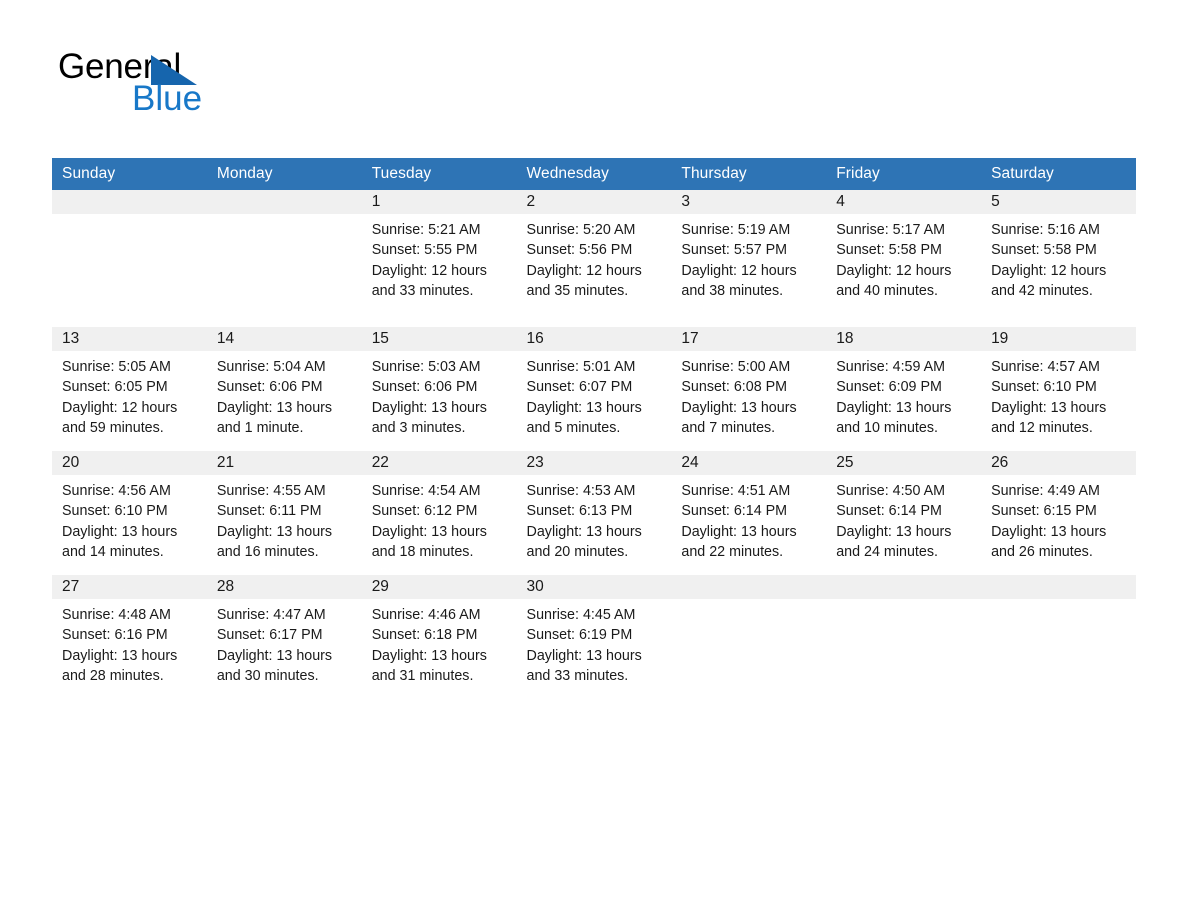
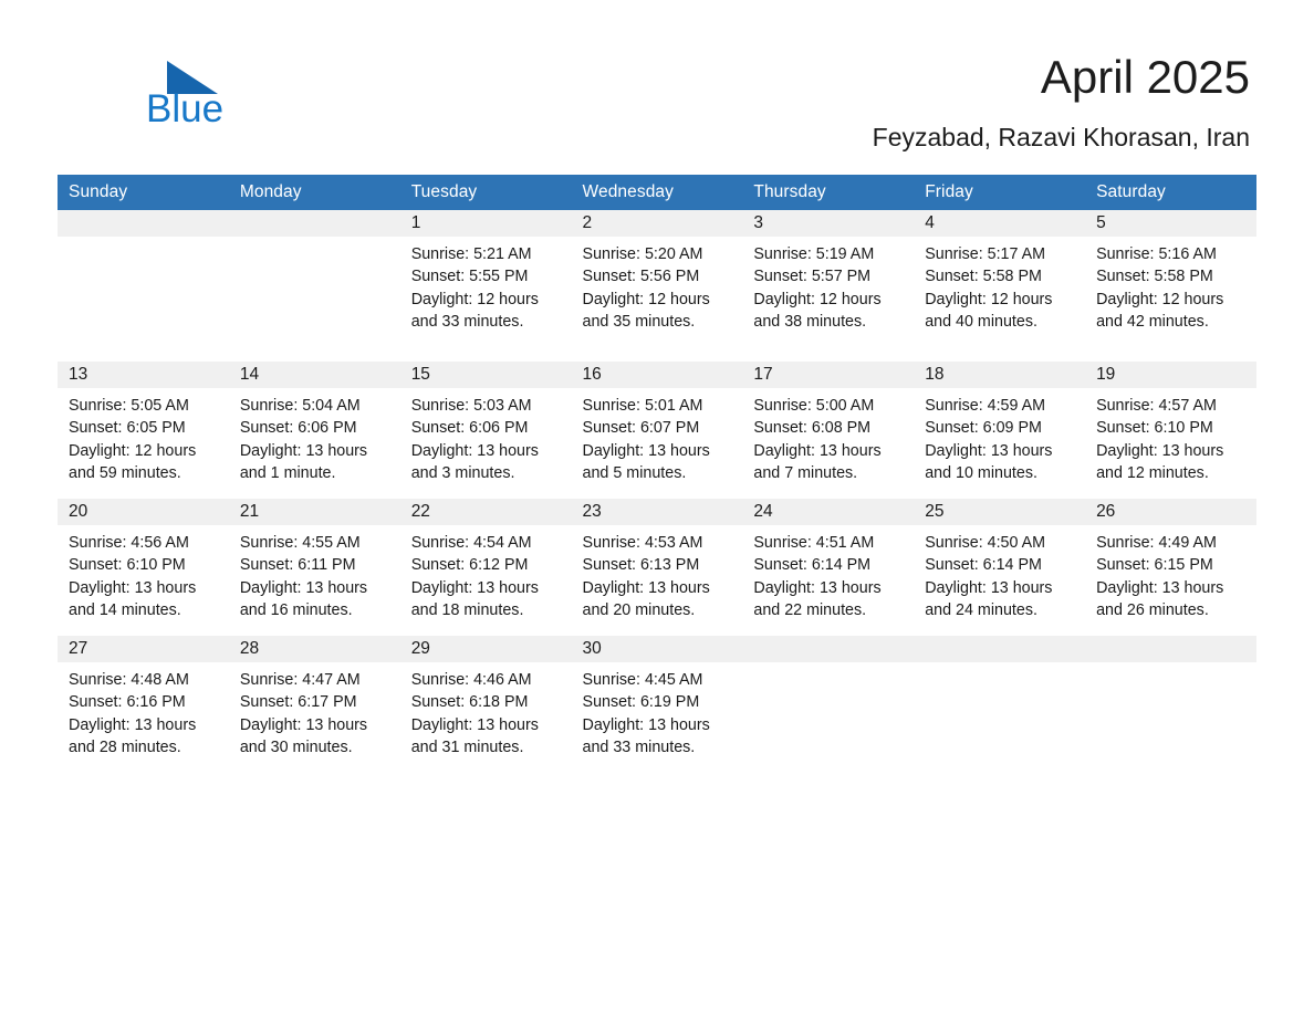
- General
  Blue
+ April 2025
+ Feyzabad, Razavi Khorasan, Iran
  Sunday	Monday	Tuesday	Wednesday	Thursday	Friday	Saturday
  		1Sunrise: 5:21 AMSunset: 5:55 PMDaylight: 12 hoursand 33 minutes.	2Sunrise: 5:20 AMSunset: 5:56 PMDaylight: 12 hoursand 35 minutes.	3Sunrise: 5:19 AMSunset: 5:57 PMDaylight: 12 hoursand 38 minutes.	4Sunrise: 5:17 AMSunset: 5:58 PMDaylight: 12 hoursand 40 minutes.	5Sunrise: 5:16 AMSunset: 5:58 PMDaylight: 12 hoursand 42 minutes.
  13Sunrise: 5:05 AMSunset: 6:05 PMDaylight: 12 hoursand 59 minutes.	14Sunrise: 5:04 AMSunset: 6:06 PMDaylight: 13 hoursand 1 minute.	15Sunrise: 5:03 AMSunset: 6:06 PMDaylight: 13 hoursand 3 minutes.	16Sunrise: 5:01 AMSunset: 6:07 PMDaylight: 13 hoursand 5 minutes.	17Sunrise: 5:00 AMSunset: 6:08 PMDaylight: 13 hoursand 7 minutes.	18Sunrise: 4:59 AMSunset: 6:09 PMDaylight: 13 hoursand 10 minutes.	19Sunrise: 4:57 AMSunset: 6:10 PMDaylight: 13 hoursand 12 minutes.
  20Sunrise: 4:56 AMSunset: 6:10 PMDaylight: 13 hoursand 14 minutes.	21Sunrise: 4:55 AMSunset: 6:11 PMDaylight: 13 hoursand 16 minutes.	22Sunrise: 4:54 AMSunset: 6:12 PMDaylight: 13 hoursand 18 minutes.	23Sunrise: 4:53 AMSunset: 6:13 PMDaylight: 13 hoursand 20 minutes.	24Sunrise: 4:51 AMSunset: 6:14 PMDaylight: 13 hoursand 22 minutes.	25Sunrise: 4:50 AMSunset: 6:14 PMDaylight: 13 hoursand 24 minutes.	26Sunrise: 4:49 AMSunset: 6:15 PMDaylight: 13 hoursand 26 minutes.
  27Sunrise: 4:48 AMSunset: 6:16 PMDaylight: 13 hoursand 28 minutes.	28Sunrise: 4:47 AMSunset: 6:17 PMDaylight: 13 hoursand 30 minutes.	29Sunrise: 4:46 AMSunset: 6:18 PMDaylight: 13 hoursand 31 minutes.	30Sunrise: 4:45 AMSunset: 6:19 PMDaylight: 13 hoursand 33 minutes.
